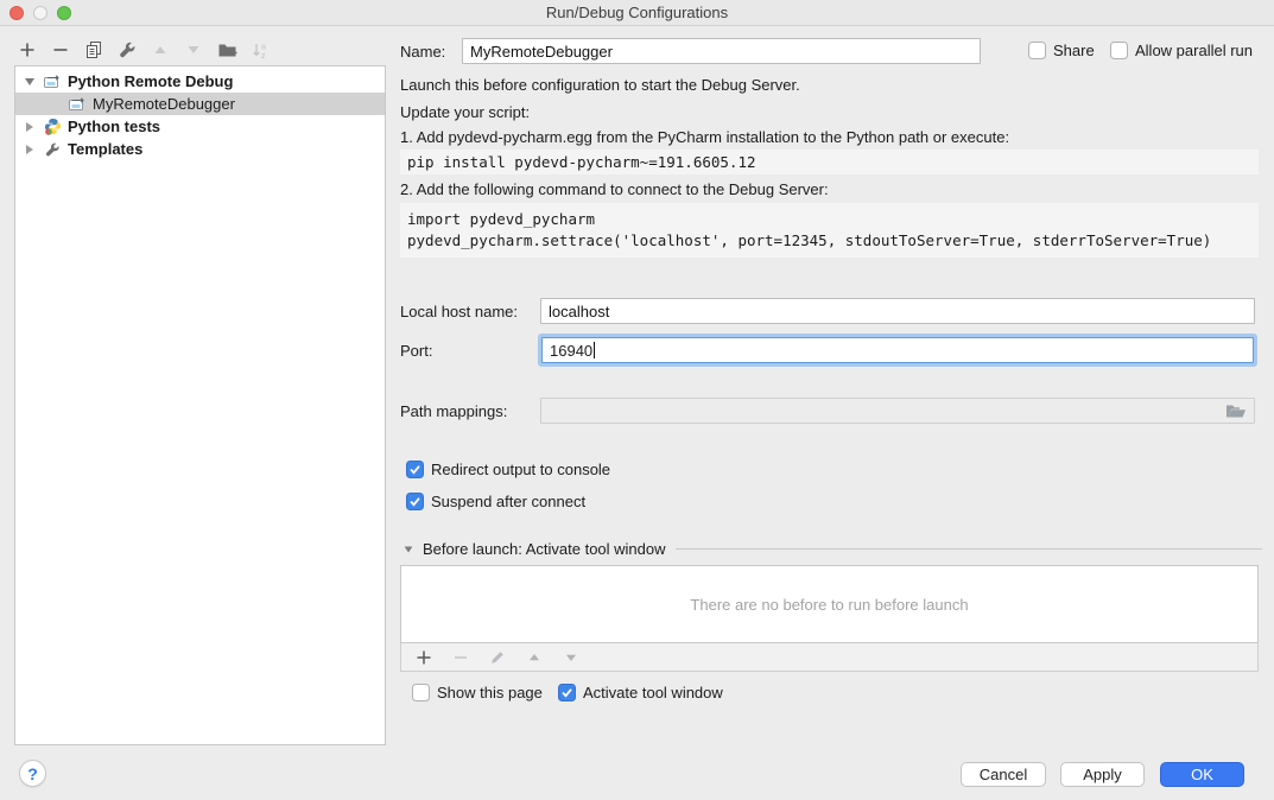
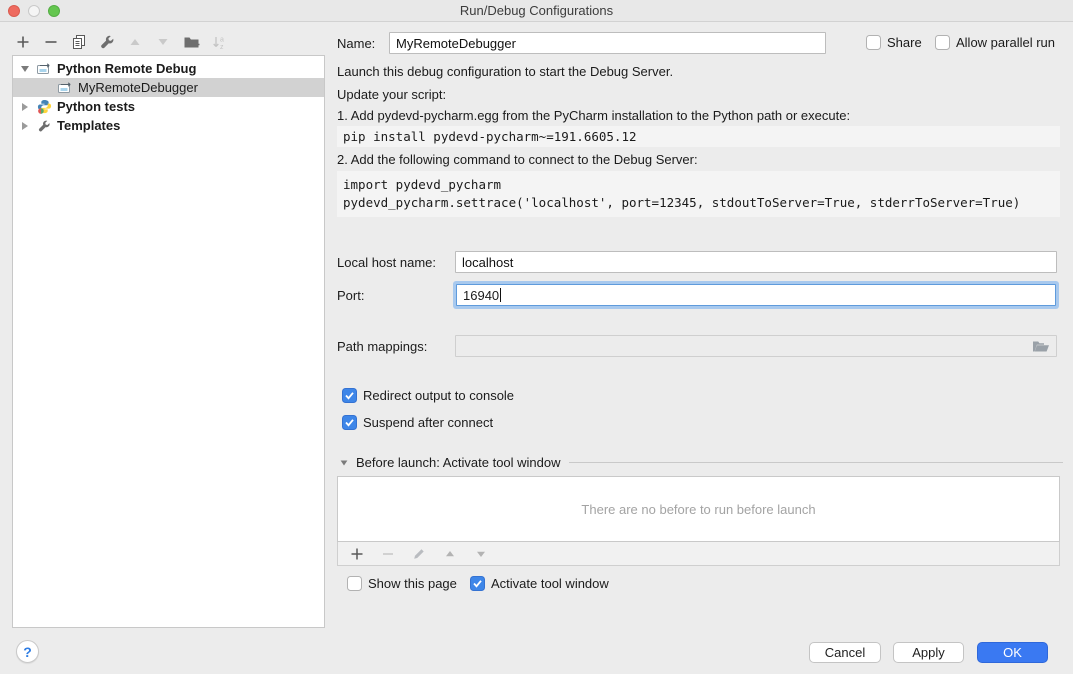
  Run/Debug Configurations
  Python Remote Debug
  MyRemoteDebugger
  Python tests
  Templates
  Name:
  MyRemoteDebugger
  Share
  Allow parallel run
- Launch this before configuration to start the Debug Server.
+ Launch this debug configuration to start the Debug Server.
  Update your script:
  1. Add pydevd-pycharm.egg from the PyCharm installation to the Python path or execute:
  pip install pydevd-pycharm~=191.6605.12
  2. Add the following command to connect to the Debug Server:
  import pydevd_pycharm
  pydevd_pycharm.settrace('localhost', port=12345, stdoutToServer=True, stderrToServer=True)
  Local host name:
  localhost
  Port:
  16940
  Path mappings:
  Redirect output to console
  Suspend after connect
  Before launch: Activate tool window
  There are no before to run before launch
  Show this page
  Activate tool window
  ?
  Cancel
  Apply
  OK
